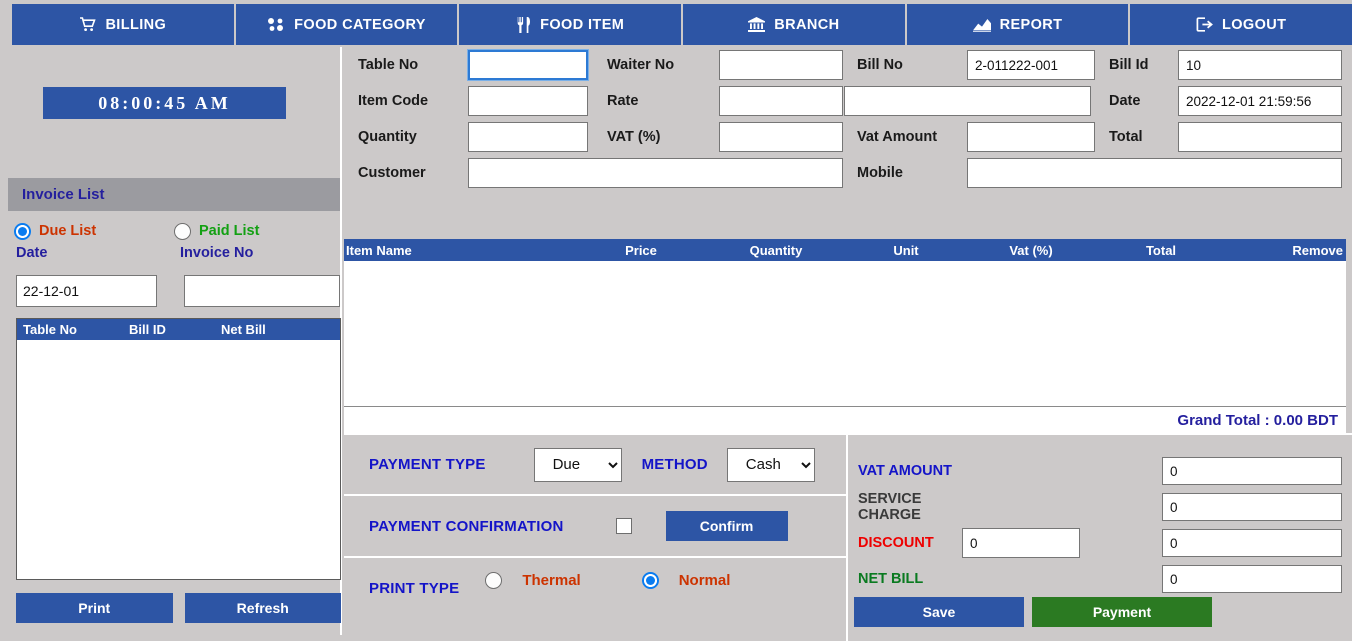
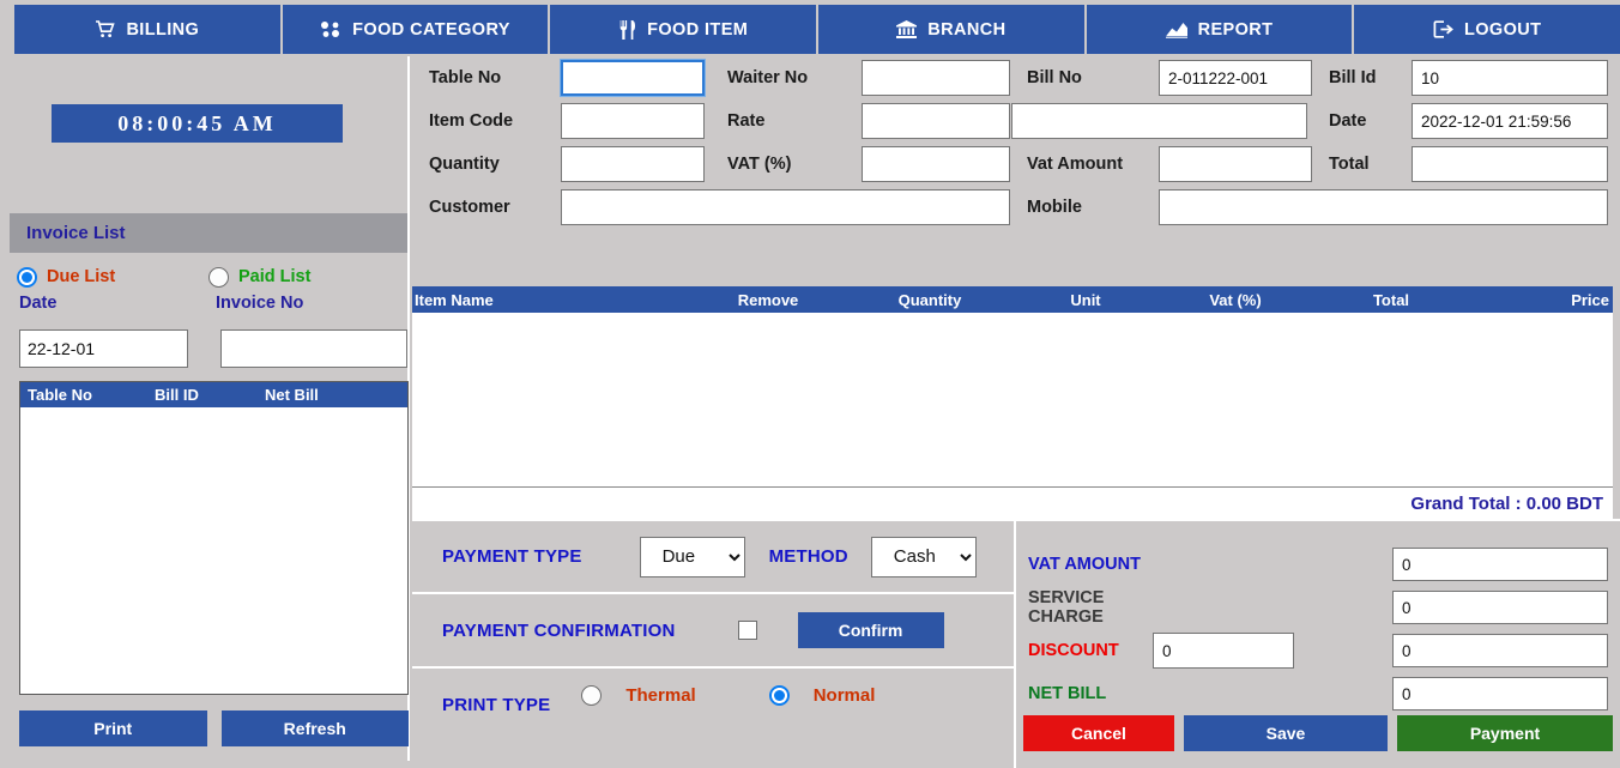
  BILLING
  FOOD CATEGORY
  FOOD ITEM
  BRANCH
  REPORT
  LOGOUT
  08:00:45 AM
  Invoice List
  Due List
  Paid List
  Date
  Invoice No
  22-12-01
  Table No
  Bill ID
  Net Bill
  Print
  Refresh
  Table No
  Waiter No
  Bill No
  2-011222-001
  Bill Id
  10
  Item Code
  Rate
  Date
  2022-12-01 21:59:56
  Quantity
  VAT (%)
  Vat Amount
  Total
  Customer
  Mobile
  Item Name
- Price
+ Remove
  Quantity
  Unit
  Vat (%)
  Total
- Remove
+ Price
  Grand Total : 0.00 BDT
  PAYMENT TYPE
  Due
  METHOD
  Cash
  PAYMENT CONFIRMATION
  Confirm
  PRINT TYPE
  Thermal
  Normal
  VAT AMOUNT
  0
  SERVICE CHARGE
  0
  DISCOUNT
  0
  0
  NET BILL
  0
+ Cancel
  Save
  Payment
